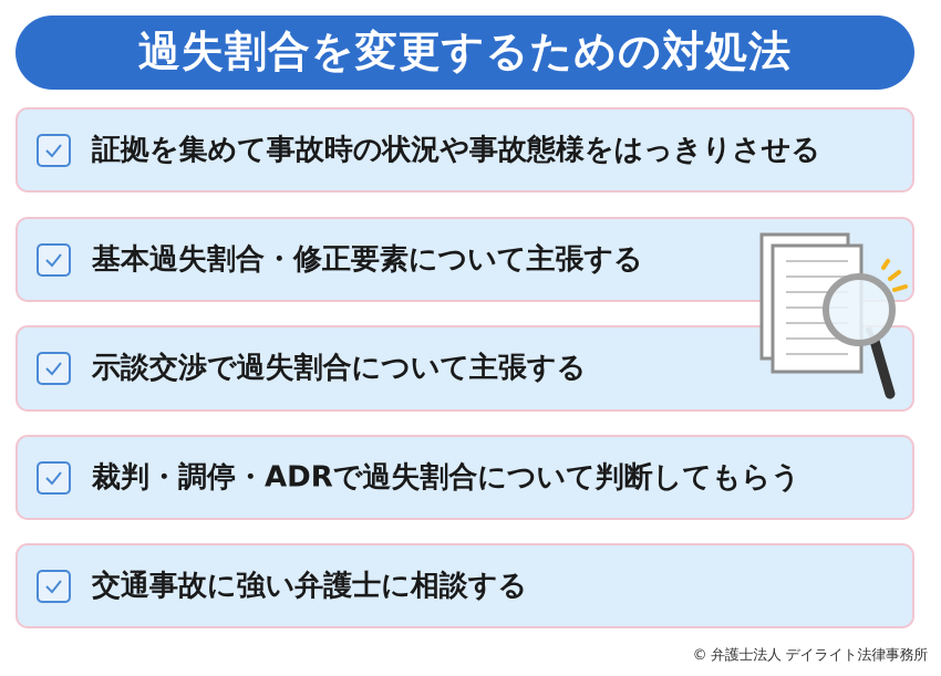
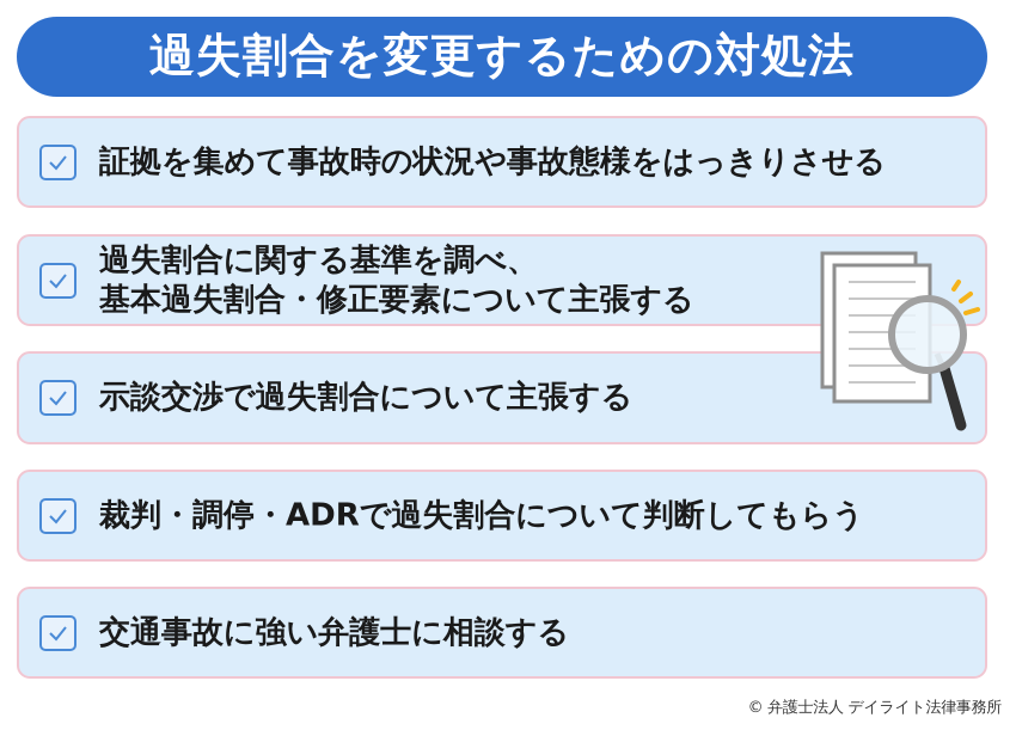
  過失割合を変更するための対処法
  証拠を集めて事故時の状況や事故態様をはっきりさせる
+ 過失割合に関する基準を調べ、
  基本過失割合・修正要素について主張する
  示談交渉で過失割合について主張する
  裁判・調停・ADRで過失割合について判断してもらう
  交通事故に強い弁護士に相談する
  © 弁護士法人 デイライト法律事務所
